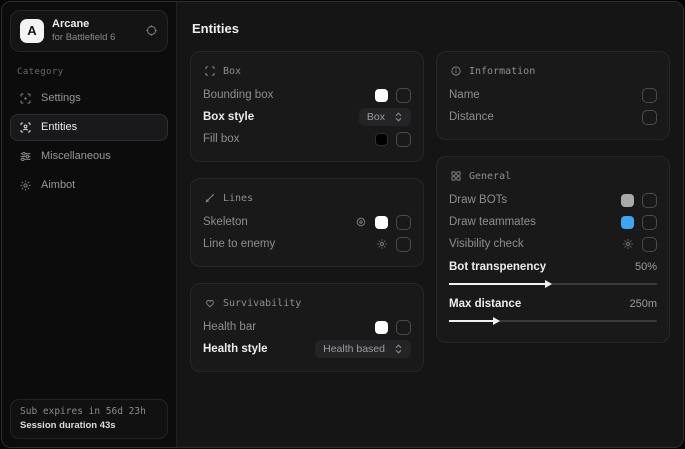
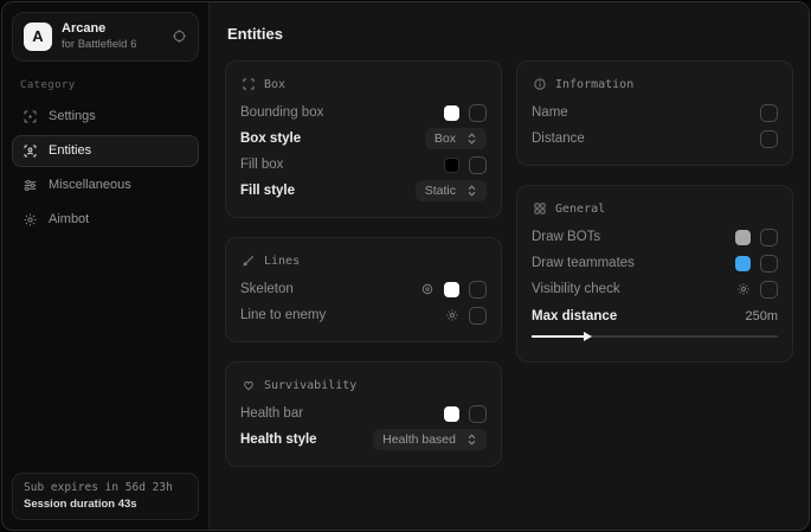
  A
  Arcane
  for Battlefield 6
  Category
  Settings
  Entities
  Miscellaneous
  Aimbot
  Sub expires in 56d 23h
  Session duration 43s
  Entities
  Box
  Bounding box
  Box style
  Box
  Fill box
+ Fill style
+ Static
  Lines
  Skeleton
  Line to enemy
  Survivability
  Health bar
  Health style
  Health based
  Information
  Name
  Distance
  General
  Draw BOTs
  Draw teammates
  Visibility check
- Bot transpenency
- 50%
  Max distance
  250m
